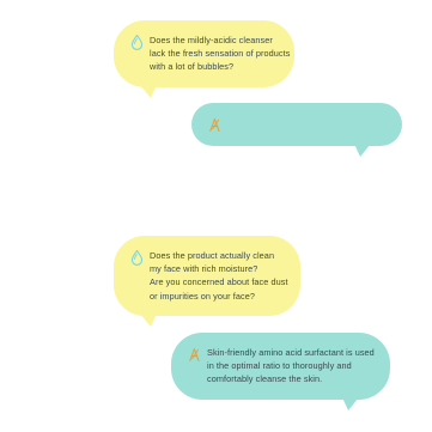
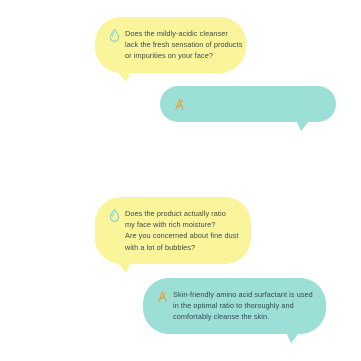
  Does the mildly-acidic cleanser
  lack the fresh sensation of products
- with a lot of bubbles?
+ or impurities on your face?
- Does the product actually clean
+ Does the product actually ratio
  my face with rich moisture?
- Are you concerned about face dust
+ Are you concerned about fine dust
- or impurities on your face?
+ with a lot of bubbles?
  Skin-friendly amino acid surfactant is used
  in the optimal ratio to thoroughly and
  comfortably cleanse the skin.
